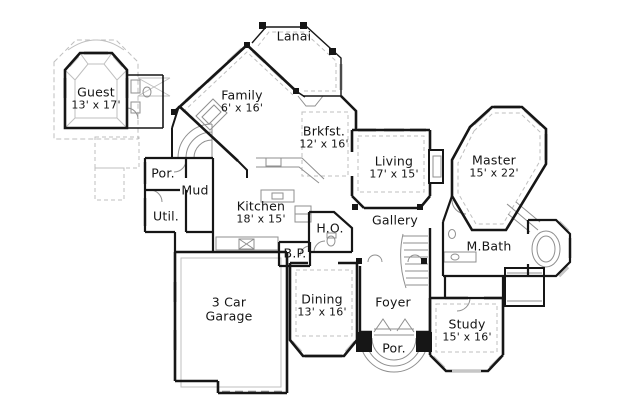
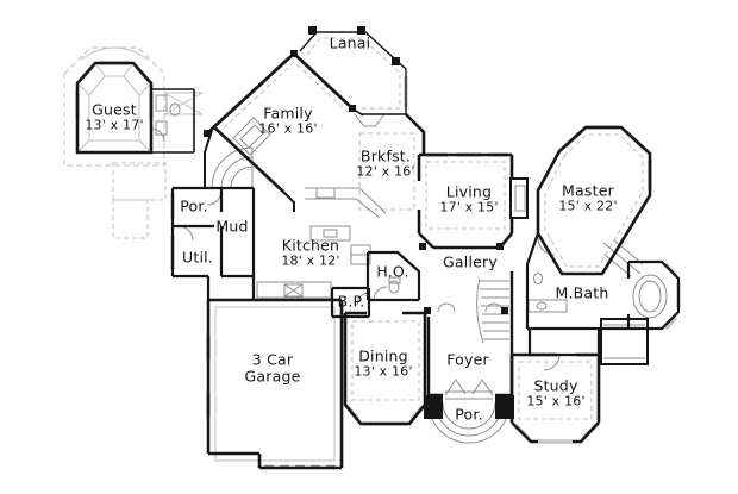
  Guest
  13' x 17'
  Lanai
  Family
- 6' x 16'
+ 16' x 16'
  Brkfst.
  12' x 16'
  Living
  17' x 15'
  Master
  15' x 22'
  Por.
  Mud
  Util.
  Kitchen
- 18' x 15'
+ 18' x 12'
  H.O.
  Gallery
  B.P.
  M.Bath
  3 Car
  Garage
  Dining
  13' x 16'
  Foyer
  Study
  15' x 16'
  Por.
